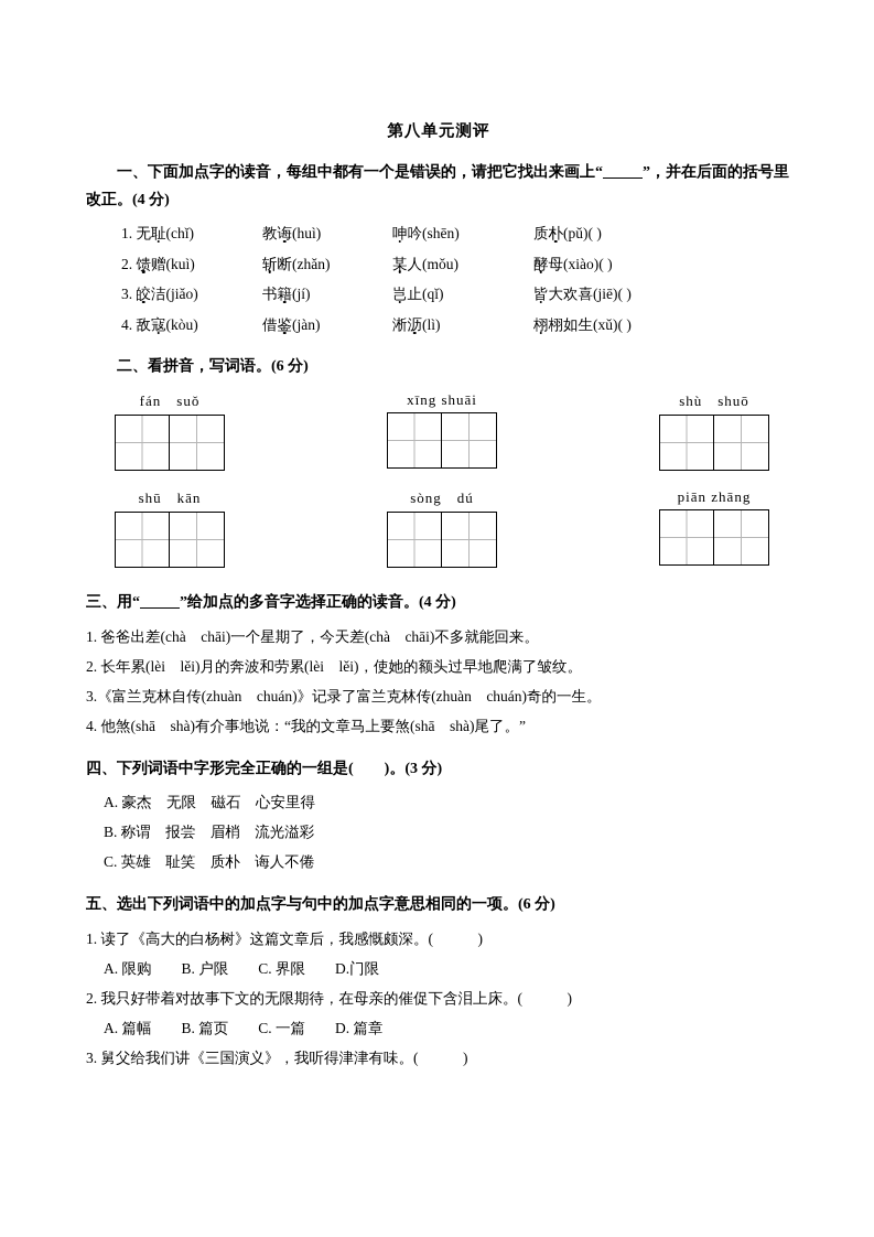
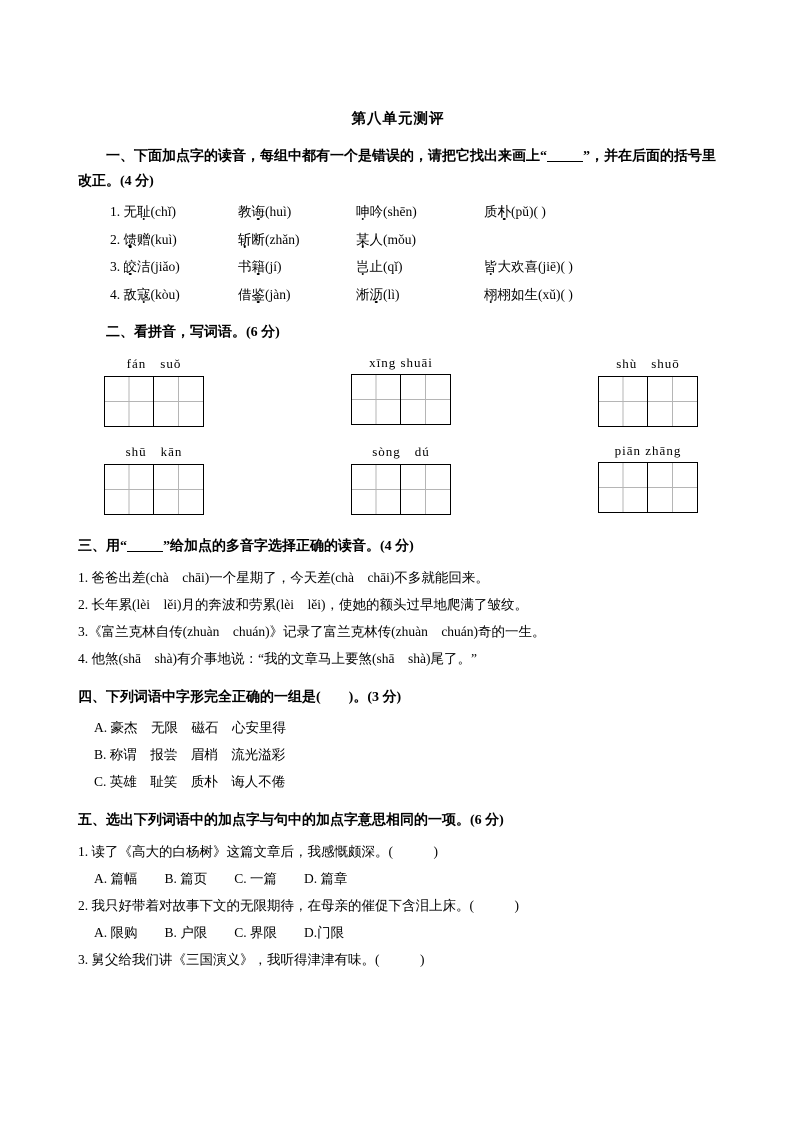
  第八单元测评
  一、下面加点字的读音，每组中都有一个是错误的，请把它找出来画上“ ”，并在后面的括号里改正。(4 分)
  1. 无耻(chǐ)
  教诲(huì)
  呻吟(shēn)
  质朴(pǔ)( )
  2. 馈赠(kuì)
  斩断(zhǎn)
  某人(mǒu)
- 酵母(xiào)( )
  3. 皎洁(jiǎo)
  书籍(jí)
  岂止(qǐ)
  皆大欢喜(jiē)( )
  4. 敌寇(kòu)
  借鉴(jàn)
  淅沥(lì)
  栩栩如生(xǔ)( )
  二、看拼音，写词语。(6 分)
  fán suǒ
  xīng shuāi
  shù shuō
  shū kān
  sòng dú
  piān zhāng
  三、用“ ”给加点的多音字选择正确的读音。(4 分)
  1. 爸爸出差(chà chāi)一个星期了，今天差(chà chāi)不多就能回来。
  2. 长年累(lèi lěi)月的奔波和劳累(lèi lěi)，使她的额头过早地爬满了皱纹。
  3.《富兰克林自传(zhuàn chuán)》记录了富兰克林传(zhuàn chuán)奇的一生。
  4. 他煞(shā shà)有介事地说：“我的文章马上要煞(shā shà)尾了。”
  四、下列词语中字形完全正确的一组是( )。(3 分)
  A. 豪杰 无限 磁石 心安里得
  B. 称谓 报尝 眉梢 流光溢彩
  C. 英雄 耻笑 质朴 诲人不倦
  五、选出下列词语中的加点字与句中的加点字意思相同的一项。(6 分)
  1. 读了《高大的白杨树》这篇文章后，我感慨颇深。( )
- A. 限购 B. 户限 C. 界限 D.门限
+ A. 篇幅 B. 篇页 C. 一篇 D. 篇章
  2. 我只好带着对故事下文的无限期待，在母亲的催促下含泪上床。( )
- A. 篇幅 B. 篇页 C. 一篇 D. 篇章
+ A. 限购 B. 户限 C. 界限 D.门限
  3. 舅父给我们讲《三国演义》，我听得津津有味。( )
